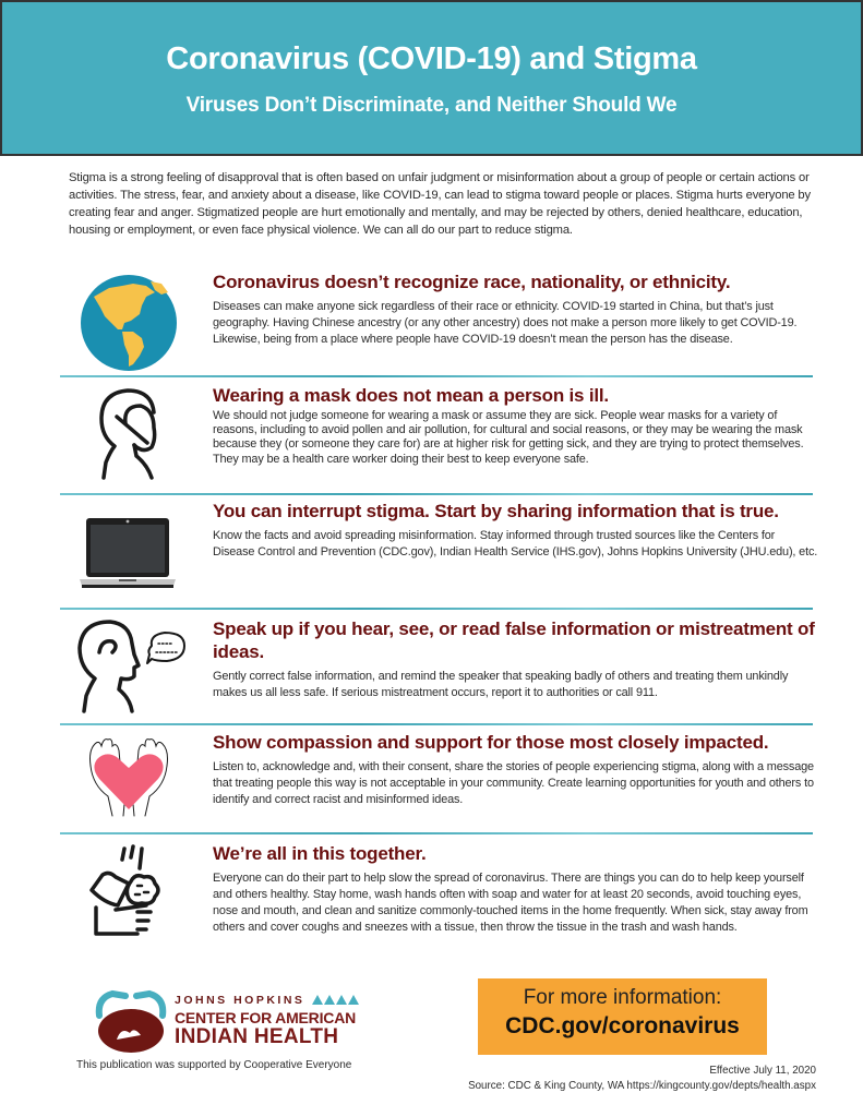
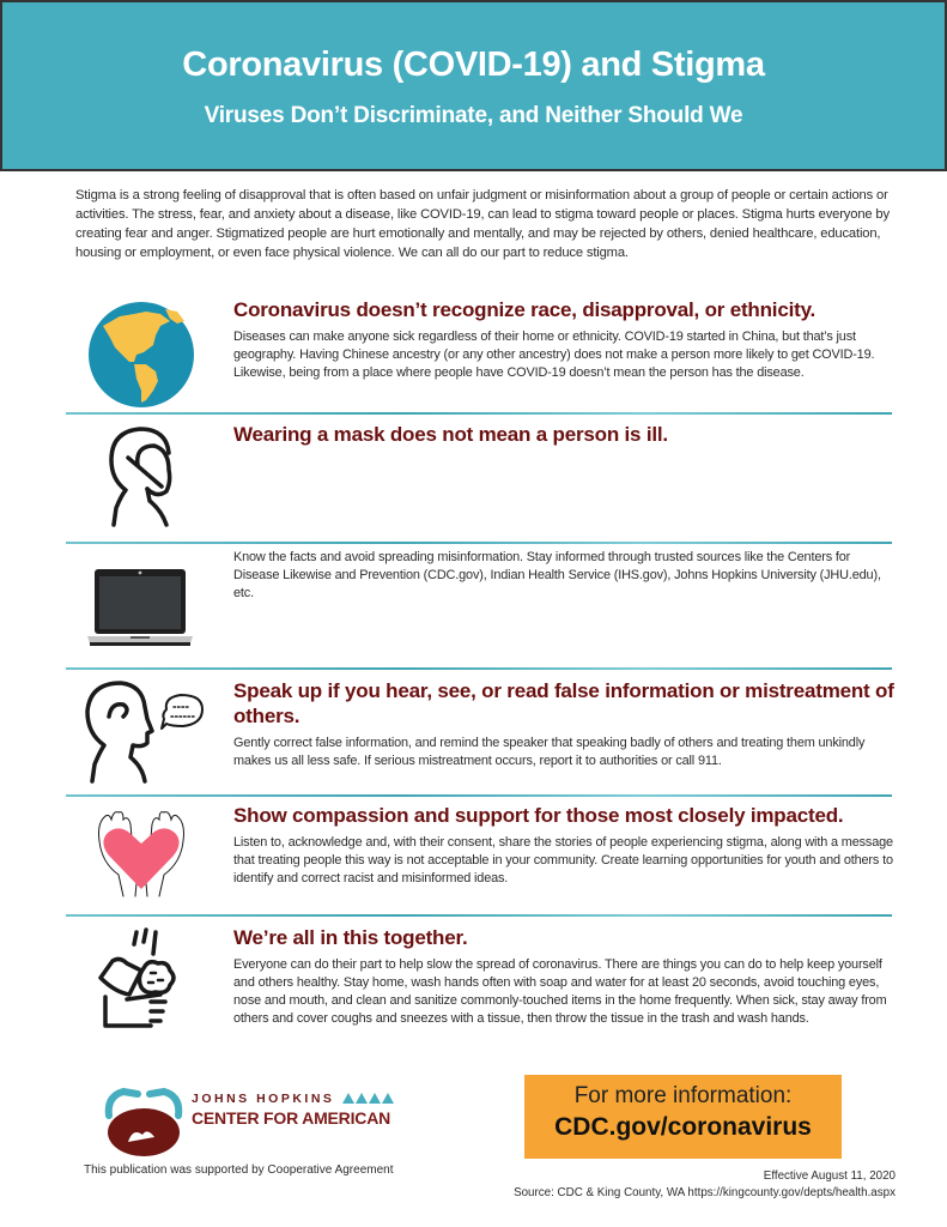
  Coronavirus (COVID-19) and Stigma
  Viruses Don’t Discriminate, and Neither Should We
  Stigma is a strong feeling of disapproval that is often based on unfair judgment or misinformation about a group of people or certain actions or activities. The stress, fear, and anxiety about a disease, like COVID-19, can lead to stigma toward people or places. Stigma hurts everyone by creating fear and anger. Stigmatized people are hurt emotionally and mentally, and may be rejected by others, denied healthcare, education, housing or employment, or even face physical violence. We can all do our part to reduce stigma.
- Coronavirus doesn’t recognize race, nationality, or ethnicity.
+ Coronavirus doesn’t recognize race, disapproval, or ethnicity.
- Diseases can make anyone sick regardless of their race or ethnicity. COVID-19 started in China, but that’s just geography. Having Chinese ancestry (or any other ancestry) does not make a person more likely to get COVID-19. Likewise, being from a place where people have COVID-19 doesn’t mean the person has the disease.
+ Diseases can make anyone sick regardless of their home or ethnicity. COVID-19 started in China, but that’s just geography. Having Chinese ancestry (or any other ancestry) does not make a person more likely to get COVID-19. Likewise, being from a place where people have COVID-19 doesn’t mean the person has the disease.
  Wearing a mask does not mean a person is ill.
- We should not judge someone for wearing a mask or assume they are sick. People wear masks for a variety of reasons, including to avoid pollen and air pollution, for cultural and social reasons, or they may be wearing the mask because they (or someone they care for) are at higher risk for getting sick, and they are trying to protect themselves. They may be a health care worker doing their best to keep everyone safe.
- You can interrupt stigma. Start by sharing information that is true.
- Know the facts and avoid spreading misinformation. Stay informed through trusted sources like the Centers for Disease Control and Prevention (CDC.gov), Indian Health Service (IHS.gov), Johns Hopkins University (JHU.edu), etc.
+ Know the facts and avoid spreading misinformation. Stay informed through trusted sources like the Centers for Disease Likewise and Prevention (CDC.gov), Indian Health Service (IHS.gov), Johns Hopkins University (JHU.edu), etc.
- Speak up if you hear, see, or read false information or mistreatment of ideas.
+ Speak up if you hear, see, or read false information or mistreatment of others.
  Gently correct false information, and remind the speaker that speaking badly of others and treating them unkindly makes us all less safe. If serious mistreatment occurs, report it to authorities or call 911.
  Show compassion and support for those most closely impacted.
  Listen to, acknowledge and, with their consent, share the stories of people experiencing stigma, along with a message that treating people this way is not acceptable in your community. Create learning opportunities for youth and others to identify and correct racist and misinformed ideas.
  We’re all in this together.
  Everyone can do their part to help slow the spread of coronavirus. There are things you can do to help keep yourself and others healthy. Stay home, wash hands often with soap and water for at least 20 seconds, avoid touching eyes, nose and mouth, and clean and sanitize commonly-touched items in the home frequently. When sick, stay away from others and cover coughs and sneezes with a tissue, then throw the tissue in the trash and wash hands.
  JOHNS HOPKINS
  CENTER FOR AMERICAN
- INDIAN HEALTH
- This publication was supported by Cooperative Everyone
+ This publication was supported by Cooperative Agreement
  For more information:
  CDC.gov/coronavirus
- Effective July 11, 2020
+ Effective August 11, 2020
  Source: CDC & King County, WA https://kingcounty.gov/depts/health.aspx
